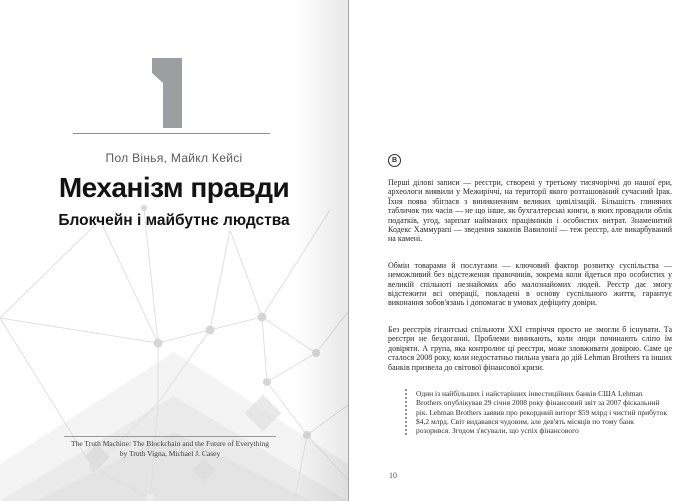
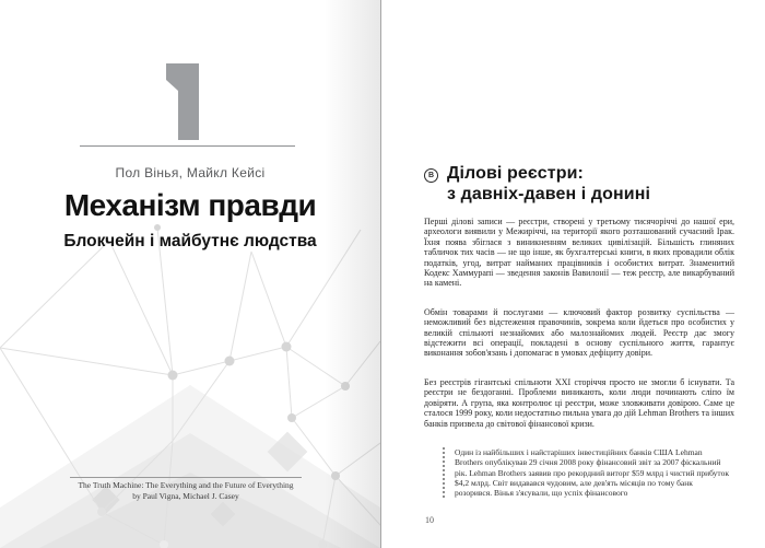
  Пол Вінья, Майкл Кейсі
  Механізм правди
  Блокчейн і майбутнє людства
- The Truth Machine: The Blockchain and the Future of Everything
+ The Truth Machine: The Everything and the Future of Everything
- by Truth Vigna, Michael J. Casey
+ by Paul Vigna, Michael J. Casey
+ Ділові реєстри:
+ з давніх-давен і донині
- Перші ділові записи — реєстри, створені у третьому тисячоріччі до нашої ери, археологи виявили у Межиріччі, на території якого розташований сучасний Ірак. Їхня поява збіглася з виникненням великих цивілізацій. Більшість глиняних табличок тих часів — не що інше, як бухгалтерські книги, в яких провадили облік податків, угод, зарплат найманих працівників і особистих витрат. Знаменитий Кодекс Хаммурапі — зведення законів Вавилонії — теж реєстр, але викарбуваний на камені.
+ Перші ділові записи — реєстри, створені у третьому тисячоріччі до нашої ери, археологи виявили у Межиріччі, на території якого розташований сучасний Ірак. Їхня поява збіглася з виникненням великих цивілізацій. Більшість глиняних табличок тих часів — не що інше, як бухгалтерські книги, в яких провадили облік податків, угод, витрат найманих працівників і особистих витрат. Знаменитий Кодекс Хаммурапі — зведення законів Вавилонії — теж реєстр, але викарбуваний на камені.
  Обмін товарами й послугами — ключовий фактор розвитку суспільства — неможливий без відстеження правочинів, зокрема коли йдеться про особистих у великій спільноті незнайомих або малознайомих людей. Реєстр дає змогу відстежити всі операції, покладені в основу суспільного життя, гарантує виконання зобов'язань і допомагає в умовах дефіциту довіри.
- Без реєстрів гігантські спільноти XXI сторіччя просто не змогли б існувати. Та реєстри не бездоганні. Проблеми виникають, коли люди починають сліпо їм довіряти. А група, яка контролює ці реєстри, може зловживати довірою. Саме це сталося 2008 року, коли недостатньо пильна увага до дій Lehman Brothers та інших банків призвела до світової фінансової кризи.
+ Без реєстрів гігантські спільноти XXI сторіччя просто не змогли б існувати. Та реєстри не бездоганні. Проблеми виникають, коли люди починають сліпо їм довіряти. А група, яка контролює ці реєстри, може зловживати довірою. Саме це сталося 1999 року, коли недостатньо пильна увага до дій Lehman Brothers та інших банків призвела до світової фінансової кризи.
- Один із найбільших і найстаріших інвестиційних банків США Lehman Brothers опублікував 29 січня 2008 року фінансовий звіт за 2007 фіскальний рік. Lehman Brothers заявив про рекордний виторг $59 млрд і чистий прибуток $4,2 млрд. Світ видавався чудовим, але дев'ять місяців по тому банк розорився. Згодом з'ясували, що успіх фінансового
+ Один із найбільших і найстаріших інвестиційних банків США Lehman Brothers опублікував 29 січня 2008 року фінансовий звіт за 2007 фіскальний рік. Lehman Brothers заявив про рекордний виторг $59 млрд і чистий прибуток $4,2 млрд. Світ видавався чудовим, але дев'ять місяців по тому банк розорився. Вінья з'ясували, що успіх фінансового
  10
